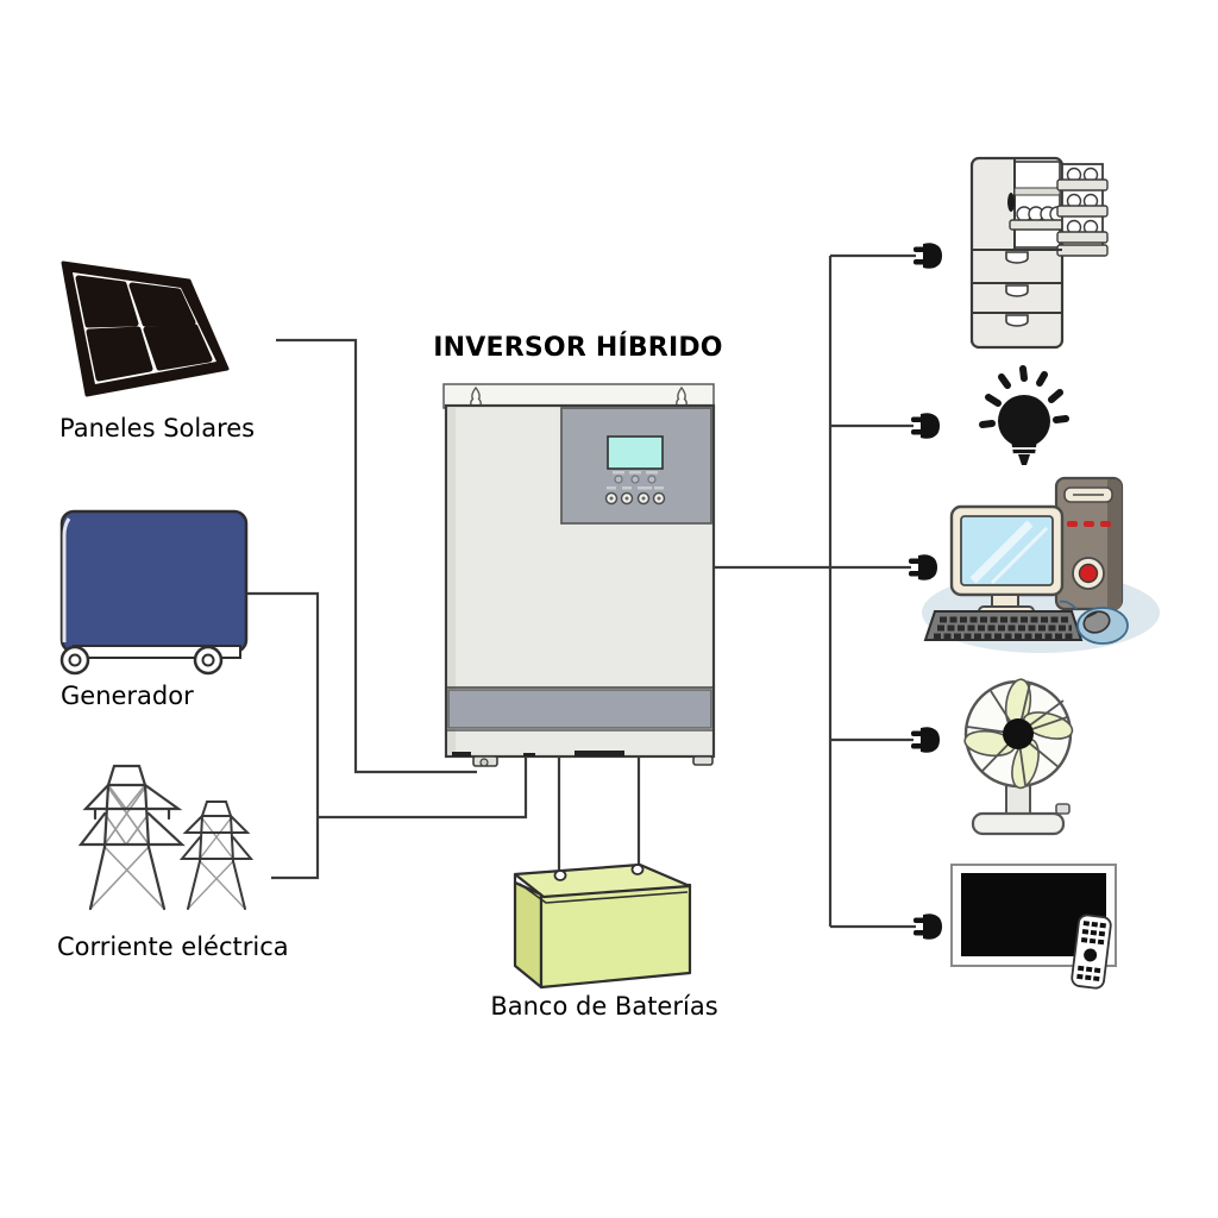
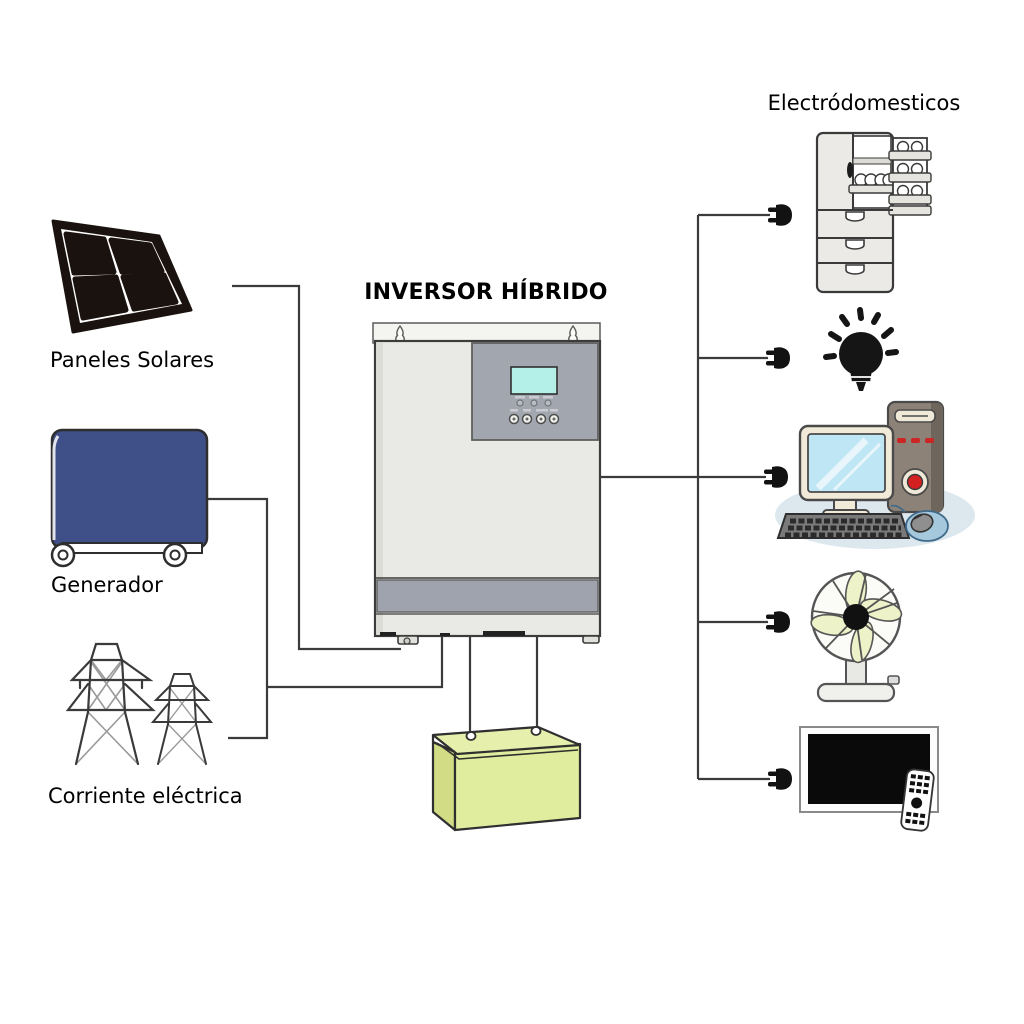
+ Electródomesticos
  INVERSOR HÍBRIDO
  Paneles Solares
  Generador
  Corriente eléctrica
- Banco de Baterías
